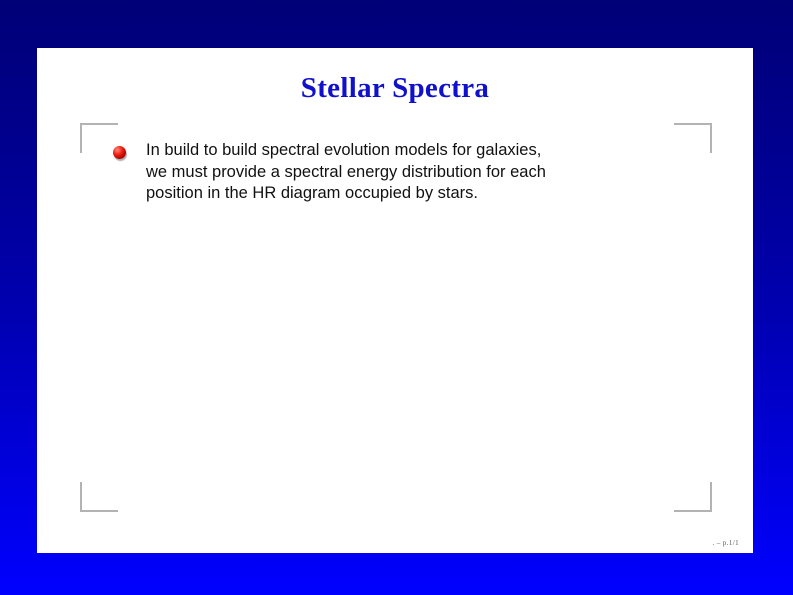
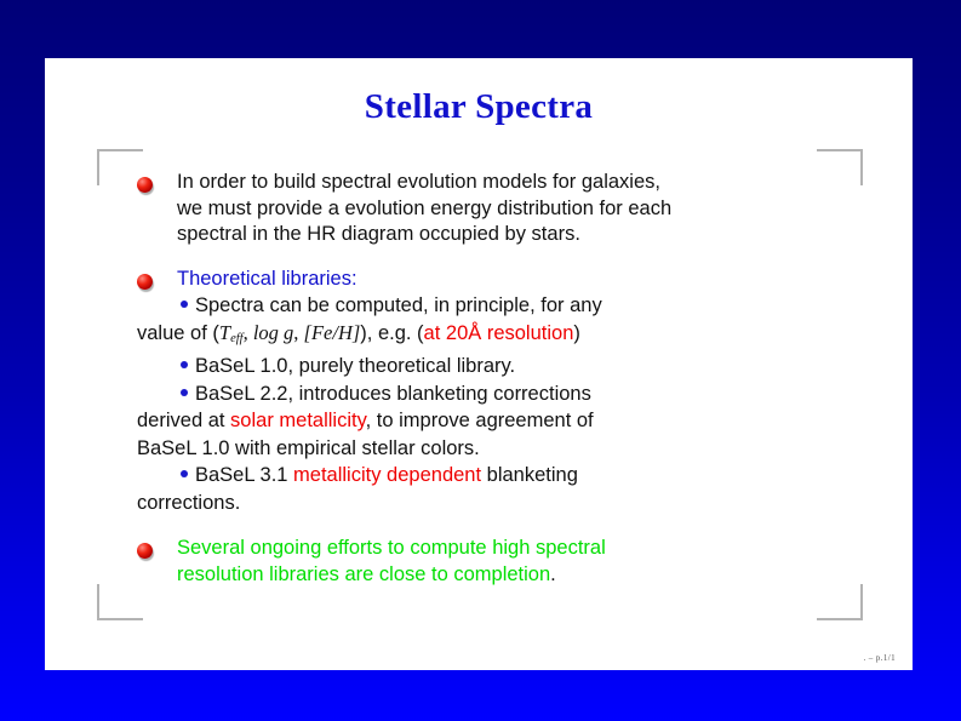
  Stellar Spectra
- In build to build spectral evolution models for galaxies,
+ In order to build spectral evolution models for galaxies,
- we must provide a spectral energy distribution for each
+ we must provide a evolution energy distribution for each
- position in the HR diagram occupied by stars.
+ spectral in the HR diagram occupied by stars.
+ Theoretical libraries:
+ Spectra can be computed, in principle, for any
+ value of (Teff, log g, [Fe/H]), e.g. (at 20Å resolution)
+ BaSeL 1.0, purely theoretical library.
+ BaSeL 2.2, introduces blanketing corrections
+ derived at solar metallicity, to improve agreement of
+ BaSeL 1.0 with empirical stellar colors.
+ BaSeL 3.1 metallicity dependent blanketing
+ corrections.
+ Several ongoing efforts to compute high spectral
+ resolution libraries are close to completion.
  . – p.1/1
